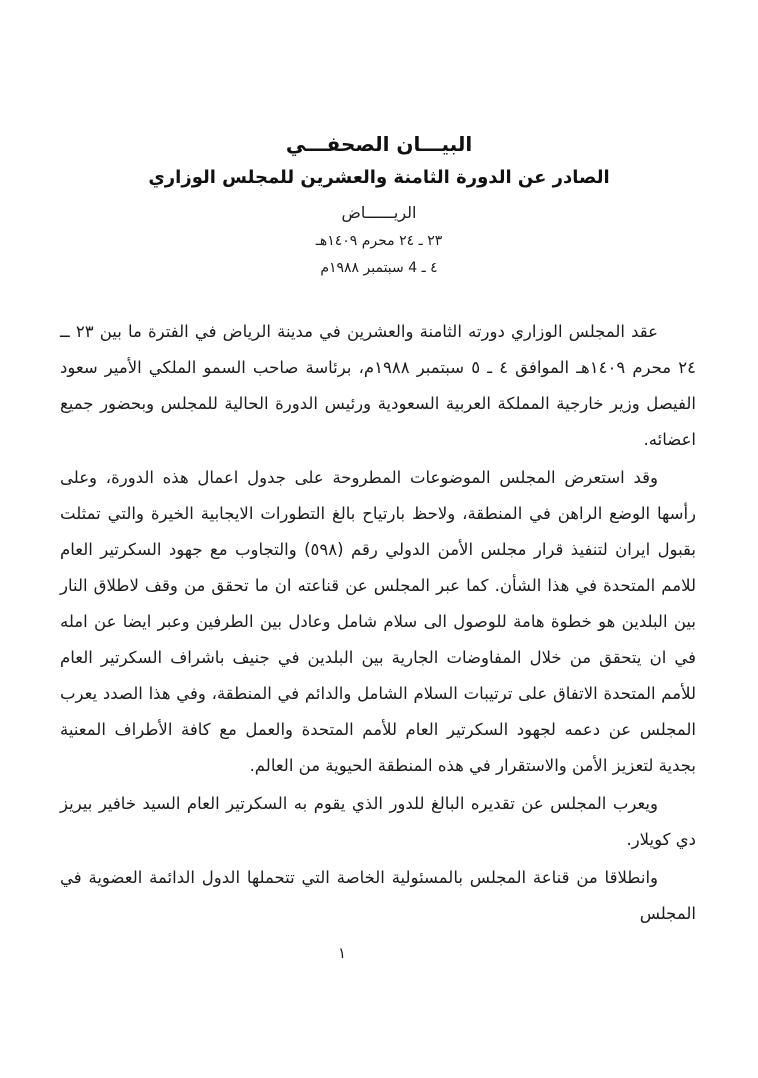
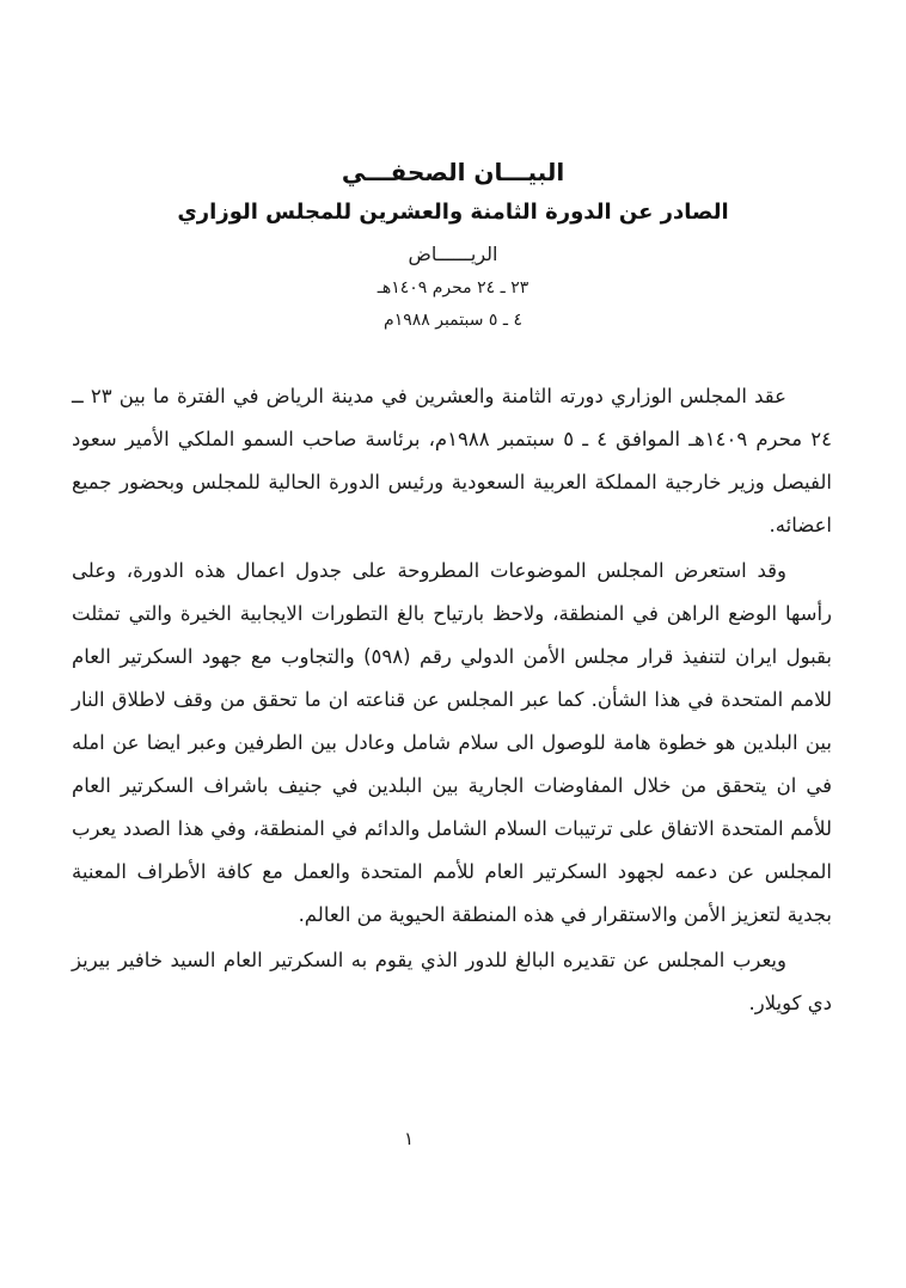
  البيـــان الصحفـــي
  الصادر عن الدورة الثامنة والعشرين للمجلس الوزاري
  الريــــــاض
  ٢٣ ـ ٢٤ محرم ١٤٠٩هـ
- ٤ ـ 4 سبتمبر ١٩٨٨م
+ ٤ ـ ٥ سبتمبر ١٩٨٨م
  عقد المجلس الوزاري دورته الثامنة والعشرين في مدينة الرياض في الفترة ما بين ٢٣ ــ ٢٤ محرم ١٤٠٩هـ الموافق ٤ ـ ٥ سبتمبر ١٩٨٨م، برئاسة صاحب السمو الملكي الأمير سعود الفيصل وزير خارجية المملكة العربية السعودية ورئيس الدورة الحالية للمجلس وبحضور جميع اعضائه.
  وقد استعرض المجلس الموضوعات المطروحة على جدول اعمال هذه الدورة، وعلى رأسها الوضع الراهن في المنطقة، ولاحظ بارتياح بالغ التطورات الايجابية الخيرة والتي تمثلت بقبول ايران لتنفيذ قرار مجلس الأمن الدولي رقم (٥٩٨) والتجاوب مع جهود السكرتير العام للامم المتحدة في هذا الشأن. كما عبر المجلس عن قناعته ان ما تحقق من وقف لاطلاق النار بين البلدين هو خطوة هامة للوصول الى سلام شامل وعادل بين الطرفين وعبر ايضا عن امله في ان يتحقق من خلال المفاوضات الجارية بين البلدين في جنيف باشراف السكرتير العام للأمم المتحدة الاتفاق على ترتيبات السلام الشامل والدائم في المنطقة، وفي هذا الصدد يعرب المجلس عن دعمه لجهود السكرتير العام للأمم المتحدة والعمل مع كافة الأطراف المعنية بجدية لتعزيز الأمن والاستقرار في هذه المنطقة الحيوية من العالم.
  ويعرب المجلس عن تقديره البالغ للدور الذي يقوم به السكرتير العام السيد خافير بيريز دي كويلار.
- وانطلاقا من قناعة المجلس بالمسئولية الخاصة التي تتحملها الدول الدائمة العضوية في المجلس
  ١
